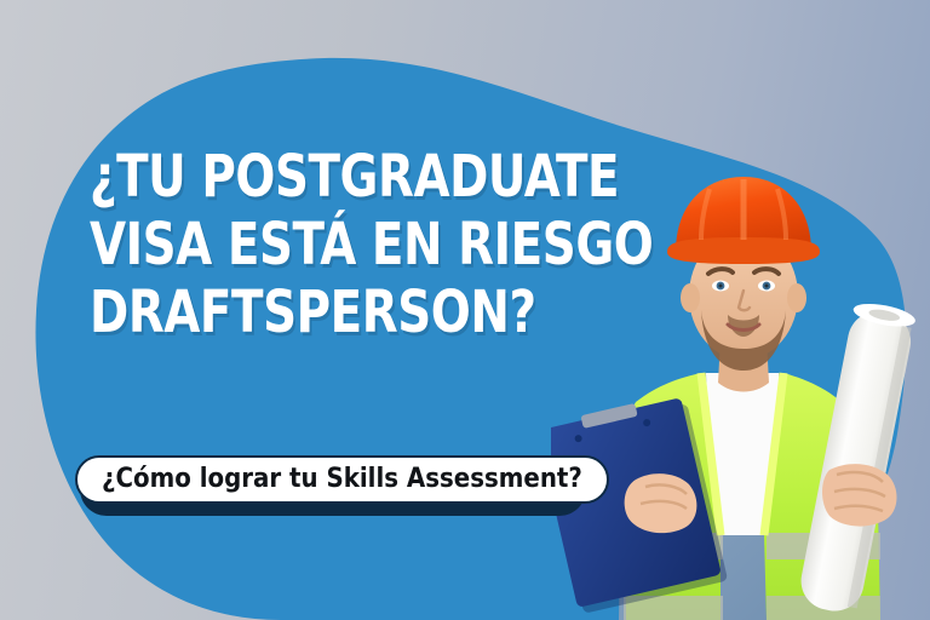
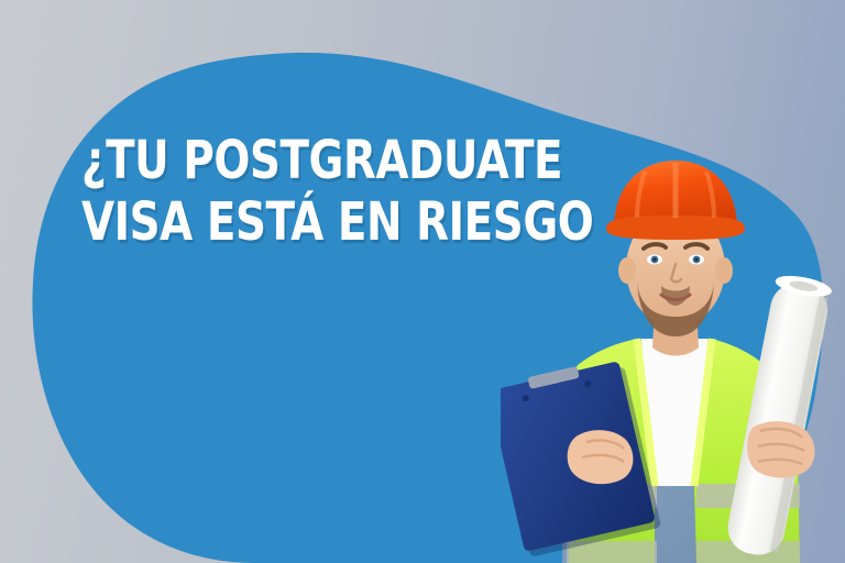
  ¿TU POSTGRADUATE
  VISA ESTÁ EN RIESGO
- DRAFTSPERSON?
- ¿Cómo lograr tu Skills Assessment?
